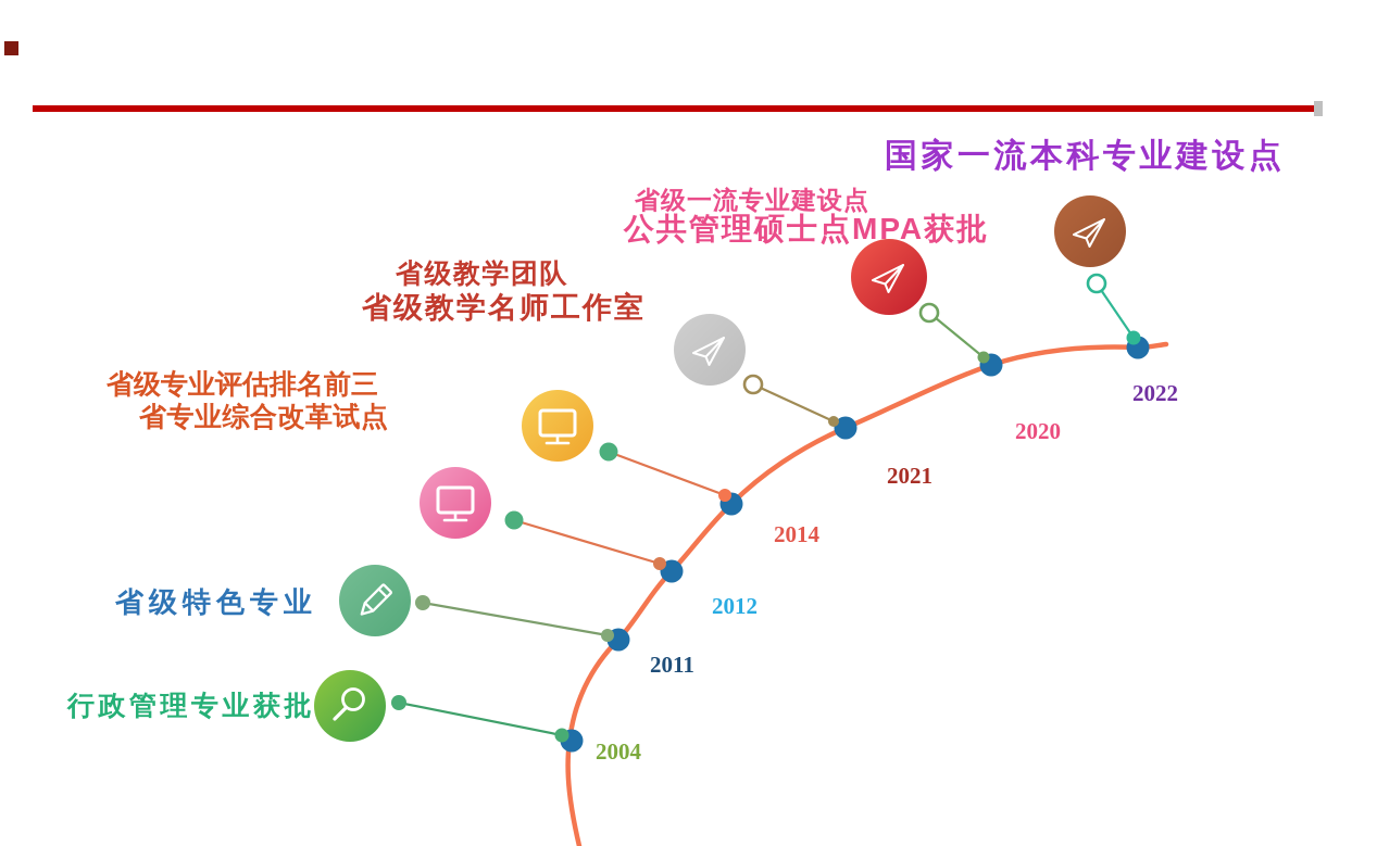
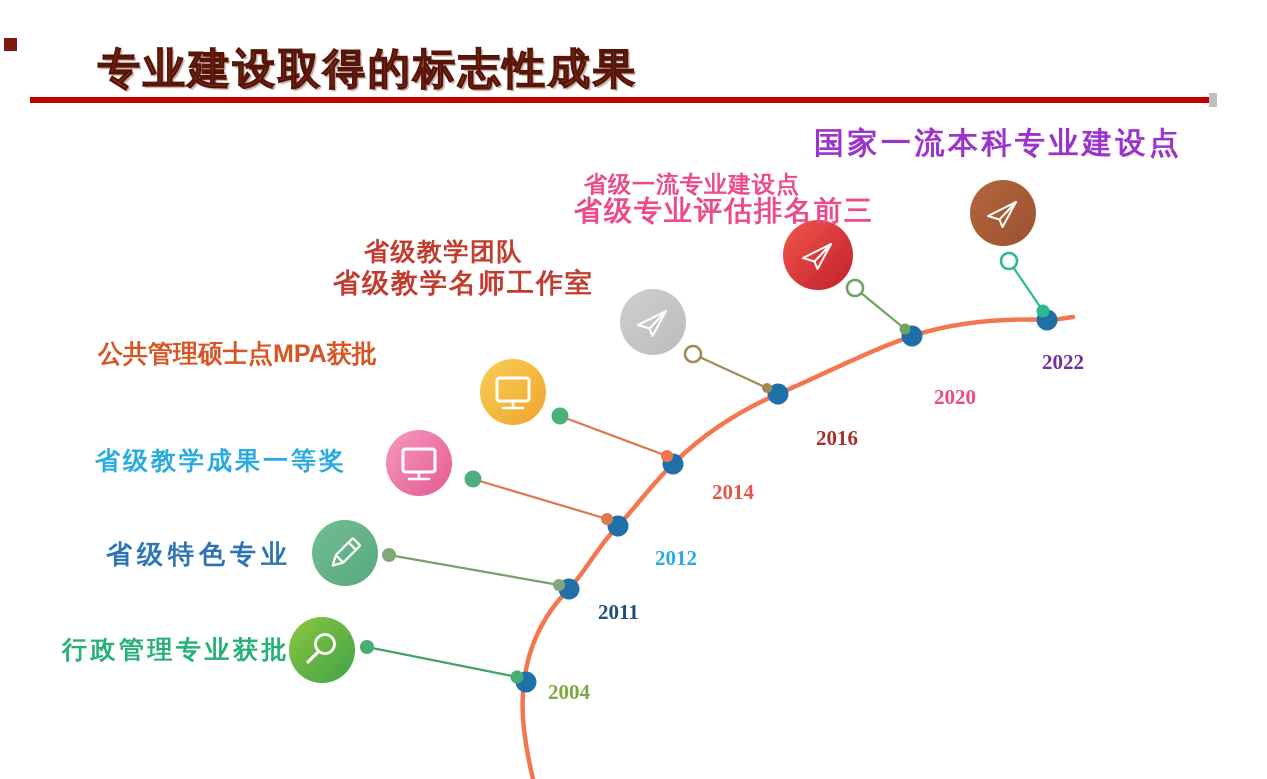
+ 专业建设取得的标志性成果
  行政管理专业获批
  省级特色专业
+ 省级教学成果一等奖
- 省级专业评估排名前三
+ 公共管理硕士点MPA获批
- 省专业综合改革试点
  省级教学团队
  省级教学名师工作室
  省级一流专业建设点
- 公共管理硕士点MPA获批
+ 省级专业评估排名前三
  国家一流本科专业建设点
  2004
  2011
  2012
  2014
- 2021
+ 2016
  2020
  2022
